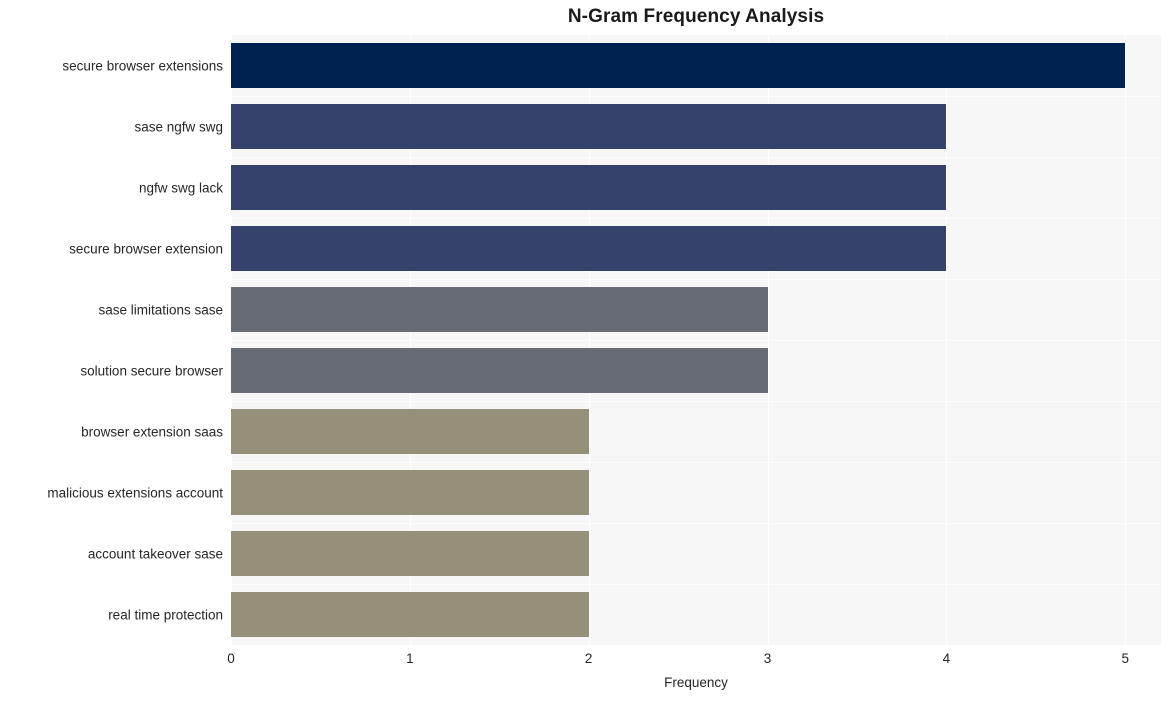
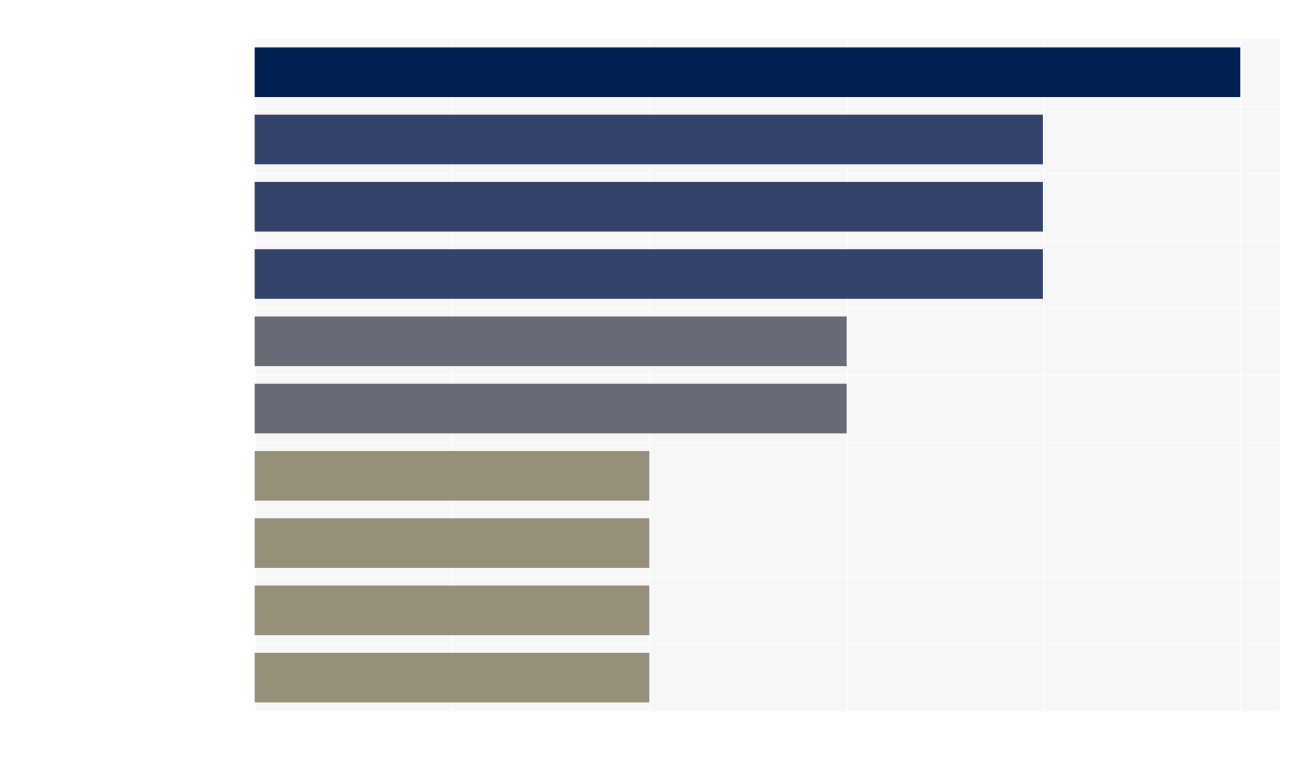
- N-Gram Frequency Analysis
- secure browser extensions
- sase ngfw swg
- ngfw swg lack
- secure browser extension
- sase limitations sase
- solution secure browser
- browser extension saas
- malicious extensions account
- account takeover sase
- real time protection
- 0
- 1
- 2
- 3
- 4
- 5
- Frequency
